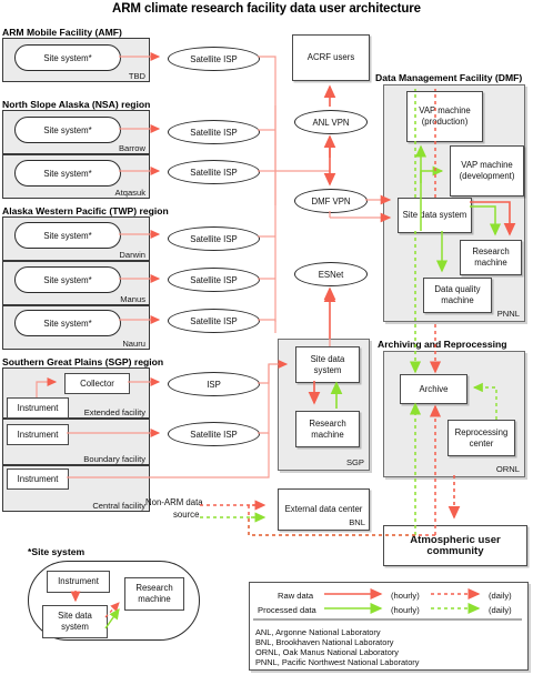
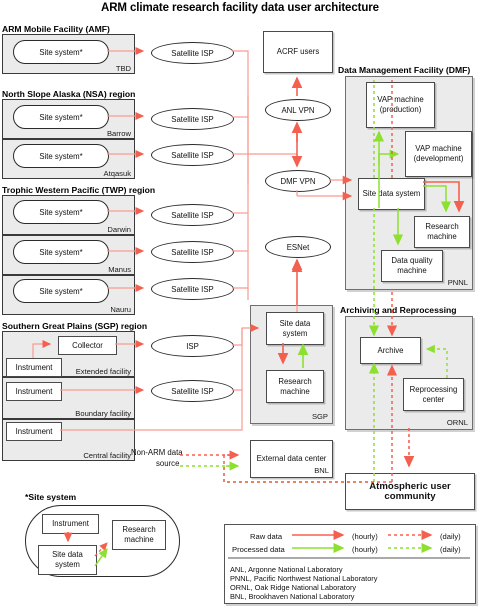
  ARM climate research facility data user architecture
  ARM Mobile Facility (AMF)
  TBD
  Site system*
  Satellite ISP
  North Slope Alaska (NSA) region
  Barrow
  Site system*
  Satellite ISP
  Atqasuk
  Site system*
  Satellite ISP
- Alaska Western Pacific (TWP) region
+ Trophic Western Pacific (TWP) region
  Darwin
  Site system*
  Satellite ISP
  Manus
  Site system*
  Satellite ISP
  Nauru
  Site system*
  Satellite ISP
  Southern Great Plains (SGP) region
  Extended facility
  Collector
  Instrument
  ISP
  Boundary facility
  Instrument
  Satellite ISP
  Central facility
  Instrument
  ACRF users
  ANL VPN
  DMF VPN
  ESNet
  Data Management Facility (DMF)
  PNNL
  VAP machine (prduction)
  VAP machine (development)
  Site data system
  Research machine
  Data quality machine
  SGP
  Site data system
  Research machine
  Archiving and Reprocessing
  ORNL
  Archive
  Reprocessing center
  Non-ARM data
  source
  External data center
  BNL
  Atmospheric user
  community
  *Site system
  Instrument
  Site data system
  Research machine
  Raw data
  Processed data
  (hourly)
  (hourly)
  (daily)
  (daily)
  ANL, Argonne National Laboratory
- BNL, Brookhaven National Laboratory
+ PNNL, Pacific Northwest National Laboratory
- ORNL, Oak Manus National Laboratory
+ ORNL, Oak Ridge National Laboratory
- PNNL, Pacific Northwest National Laboratory
+ BNL, Brookhaven National Laboratory
